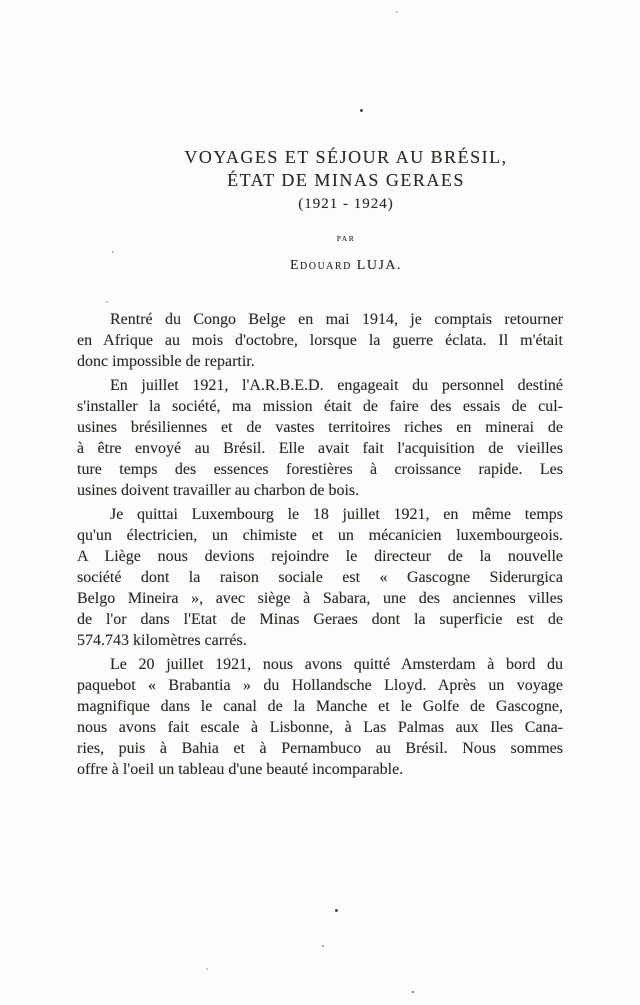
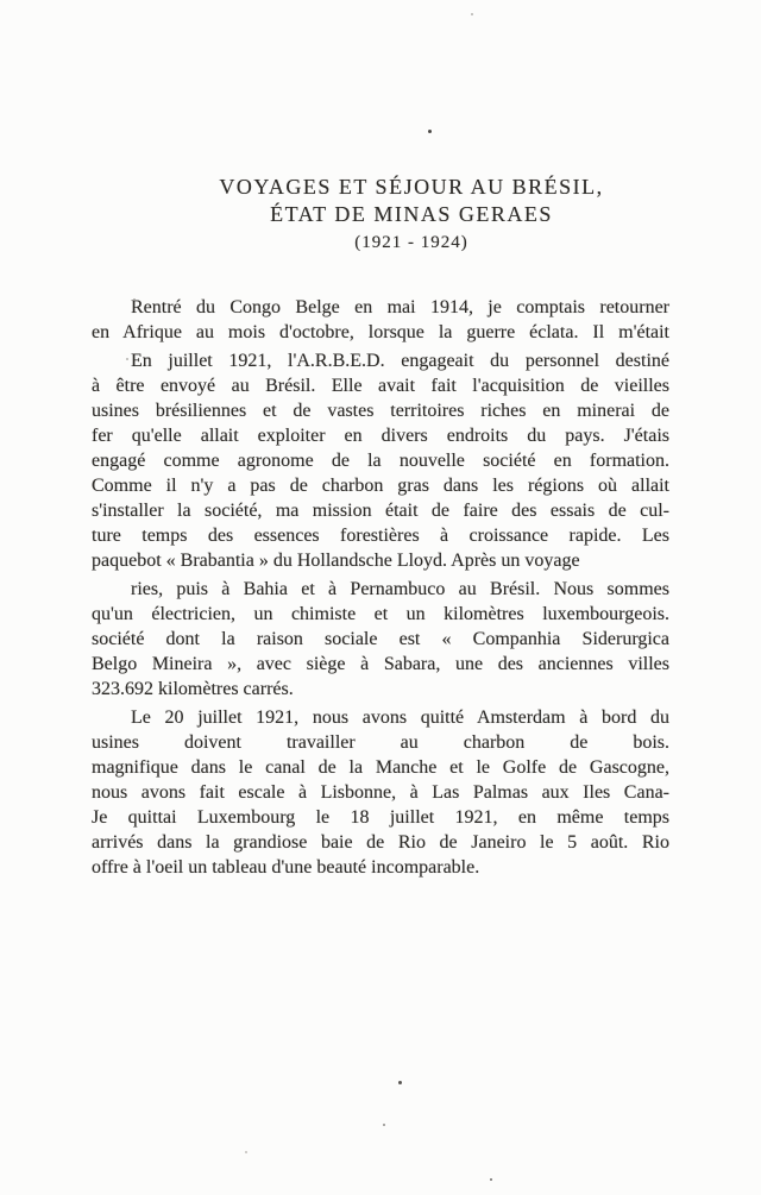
  VOYAGES ET SÉJOUR AU BRÉSIL,
  ÉTAT DE MINAS GERAES
  (1921 - 1924)
- PAR
- Edouard LUJA.
  Rentré du Congo Belge en mai 1914, je comptais retourner
  en Afrique au mois d'octobre, lorsque la guerre éclata. Il m'était
- donc impossible de repartir.
  En juillet 1921, l'A.R.B.E.D. engageait du personnel destiné
- s'installer la société, ma mission était de faire des essais de cul-
+ à être envoyé au Brésil. Elle avait fait l'acquisition de vieilles
  usines brésiliennes et de vastes territoires riches en minerai de
+ fer qu'elle allait exploiter en divers endroits du pays. J'étais
+ engagé comme agronome de la nouvelle société en formation.
+ Comme il n'y a pas de charbon gras dans les régions où allait
- à être envoyé au Brésil. Elle avait fait l'acquisition de vieilles
+ s'installer la société, ma mission était de faire des essais de cul-
  ture temps des essences forestières à croissance rapide. Les
- usines doivent travailler au charbon de bois.
+ paquebot « Brabantia » du Hollandsche Lloyd. Après un voyage
- Je quittai Luxembourg le 18 juillet 1921, en même temps
+ ries, puis à Bahia et à Pernambuco au Brésil. Nous sommes
- qu'un électricien, un chimiste et un mécanicien luxembourgeois.
+ qu'un électricien, un chimiste et un kilomètres luxembourgeois.
- A Liège nous devions rejoindre le directeur de la nouvelle
- société dont la raison sociale est « Gascogne Siderurgica
+ société dont la raison sociale est « Companhia Siderurgica
  Belgo Mineira », avec siège à Sabara, une des anciennes villes
- de l'or dans l'Etat de Minas Geraes dont la superficie est de
- 574.743 kilomètres carrés.
+ 323.692 kilomètres carrés.
  Le 20 juillet 1921, nous avons quitté Amsterdam à bord du
- paquebot « Brabantia » du Hollandsche Lloyd. Après un voyage
+ usines doivent travailler au charbon de bois.
  magnifique dans le canal de la Manche et le Golfe de Gascogne,
  nous avons fait escale à Lisbonne, à Las Palmas aux Iles Cana-
- ries, puis à Bahia et à Pernambuco au Brésil. Nous sommes
+ Je quittai Luxembourg le 18 juillet 1921, en même temps
+ arrivés dans la grandiose baie de Rio de Janeiro le 5 août. Rio
  offre à l'oeil un tableau d'une beauté incomparable.
